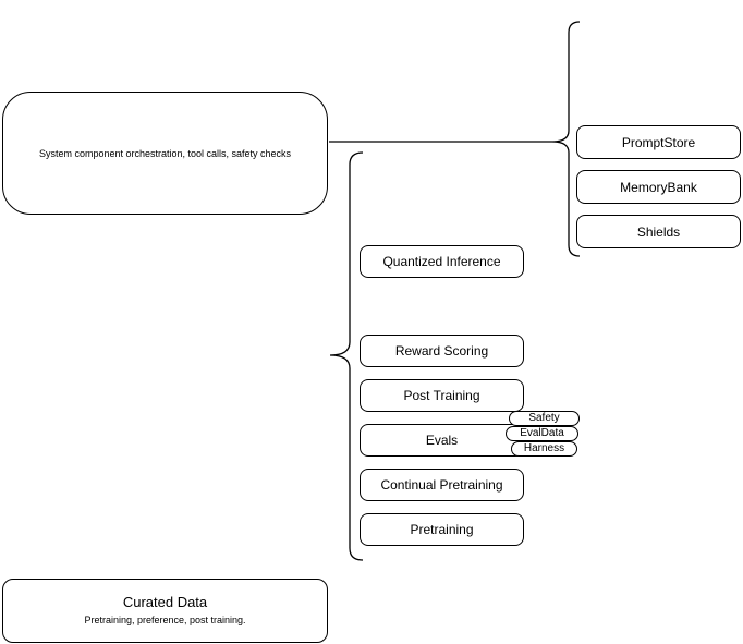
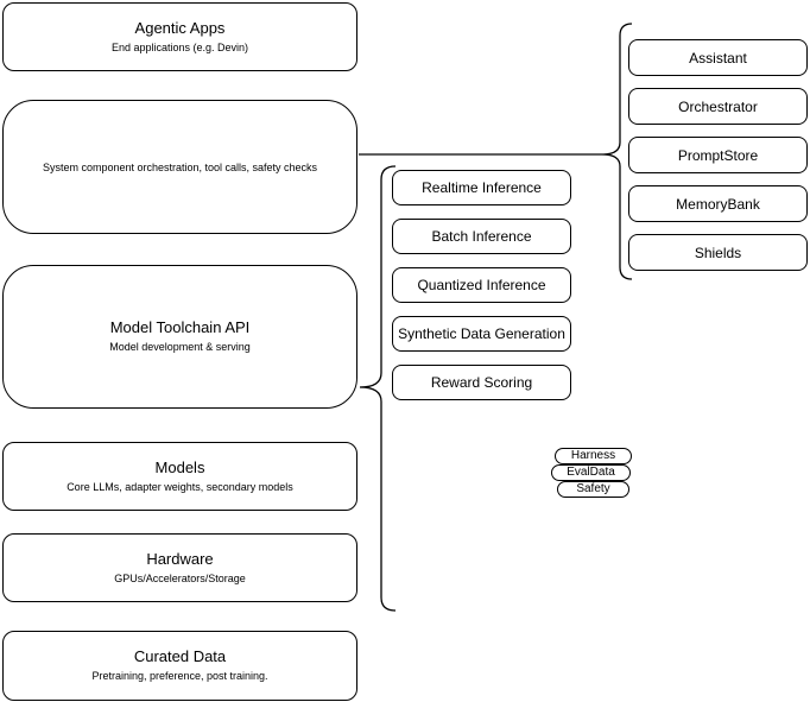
+ Agentic Apps
+ End applications (e.g. Devin)
  System component orchestration, tool calls, safety checks
+ Model Toolchain API
+ Model development & serving
+ Models
+ Core LLMs, adapter weights, secondary models
+ Hardware
+ GPUs/Accelerators/Storage
  Curated Data
  Pretraining, preference, post training.
+ Realtime Inference
+ Batch Inference
  Quantized Inference
+ Synthetic Data Generation
  Reward Scoring
- Post Training
- Evals
- Continual Pretraining
- Pretraining
- Safety
+ Harness
  EvalData
- Harness
+ Safety
+ Assistant
+ Orchestrator
  PromptStore
  MemoryBank
  Shields
